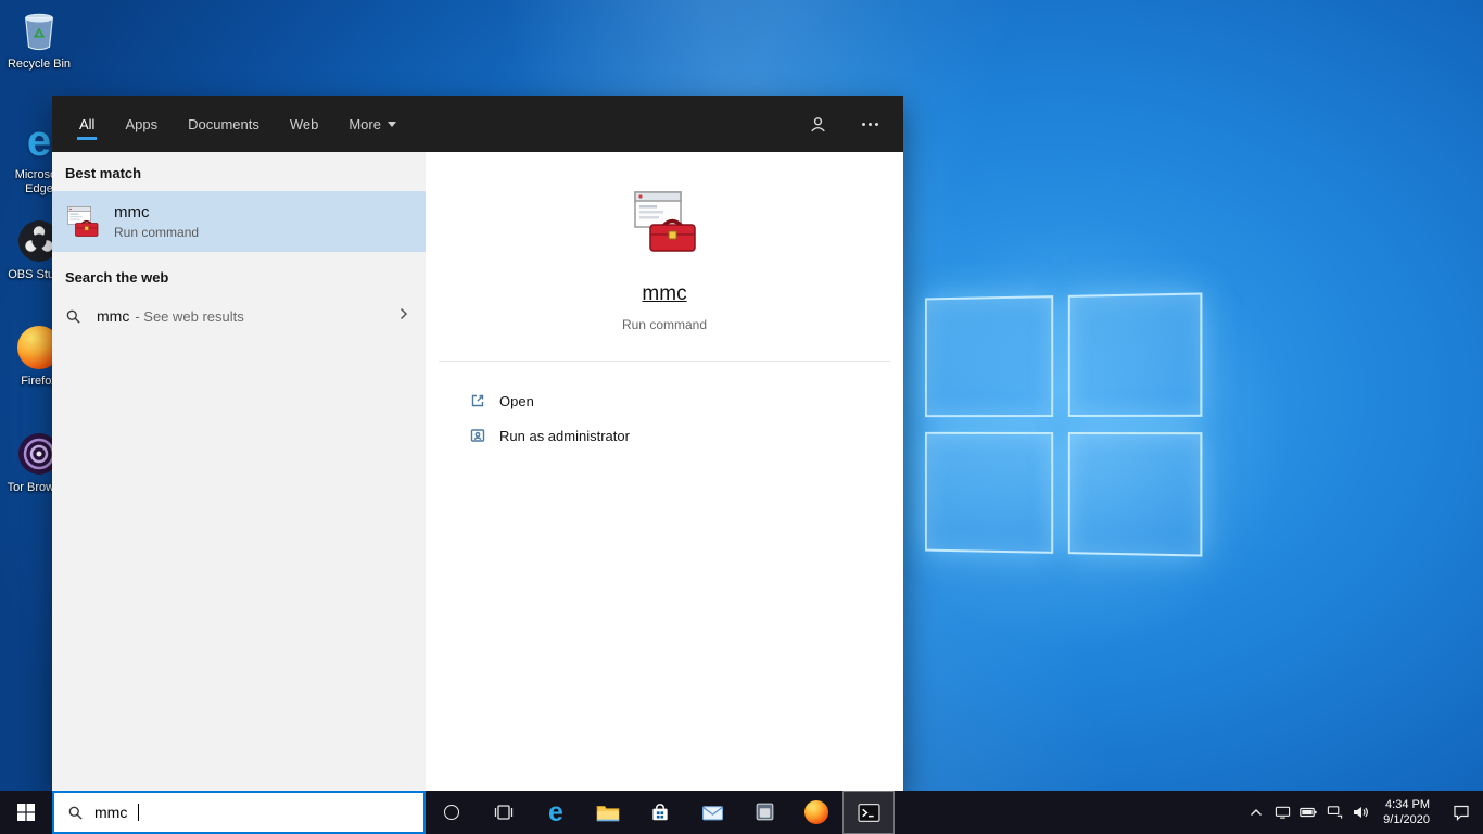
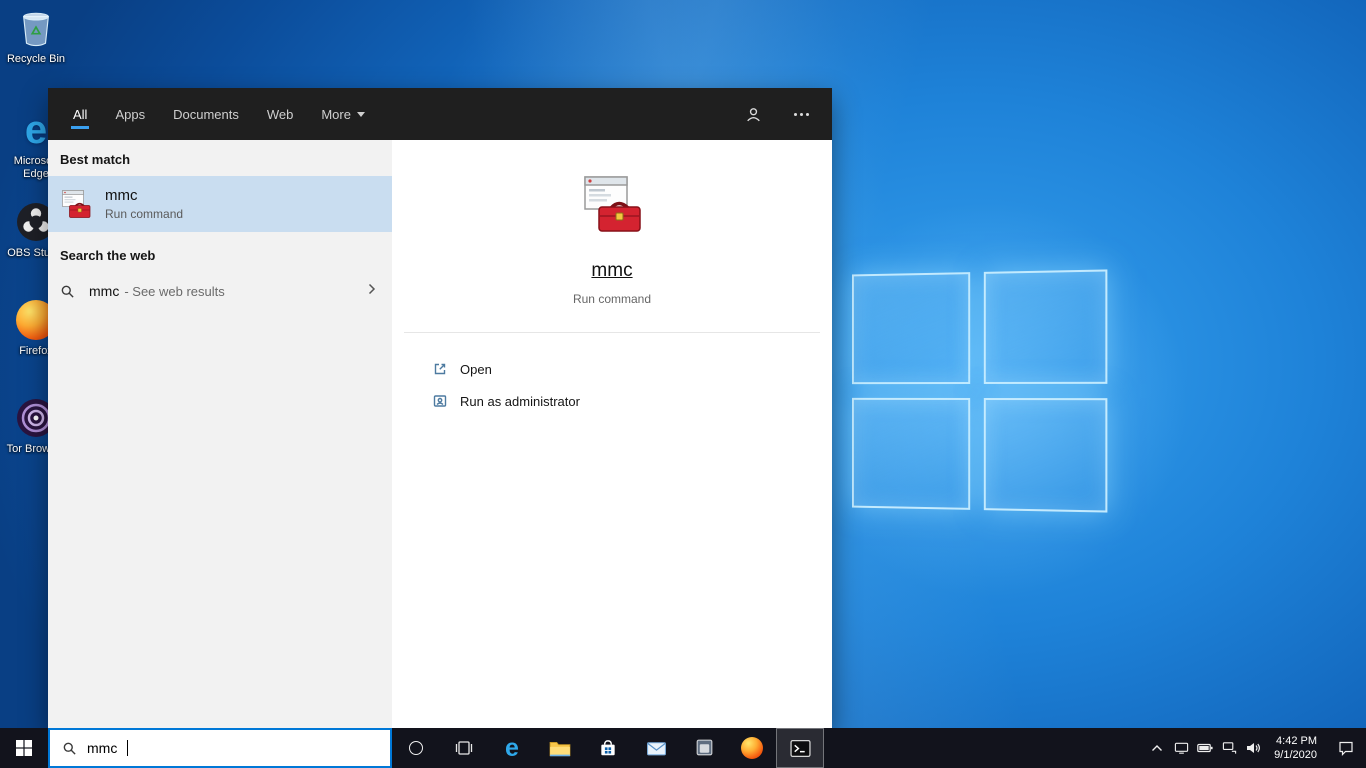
  Recycle Bin
  e
  Micros Edge
  Firefo
  Tor Brow
  All
  Apps
  Documents
  Web
  More
  Best match
  mmc
  Run command
  Search the web
  mmc
  - See web results
  mmc
  Run command
  Open
  Run as administrator
  mmc
  e
- 4:34 PM
+ 4:42 PM
  9/1/2020
